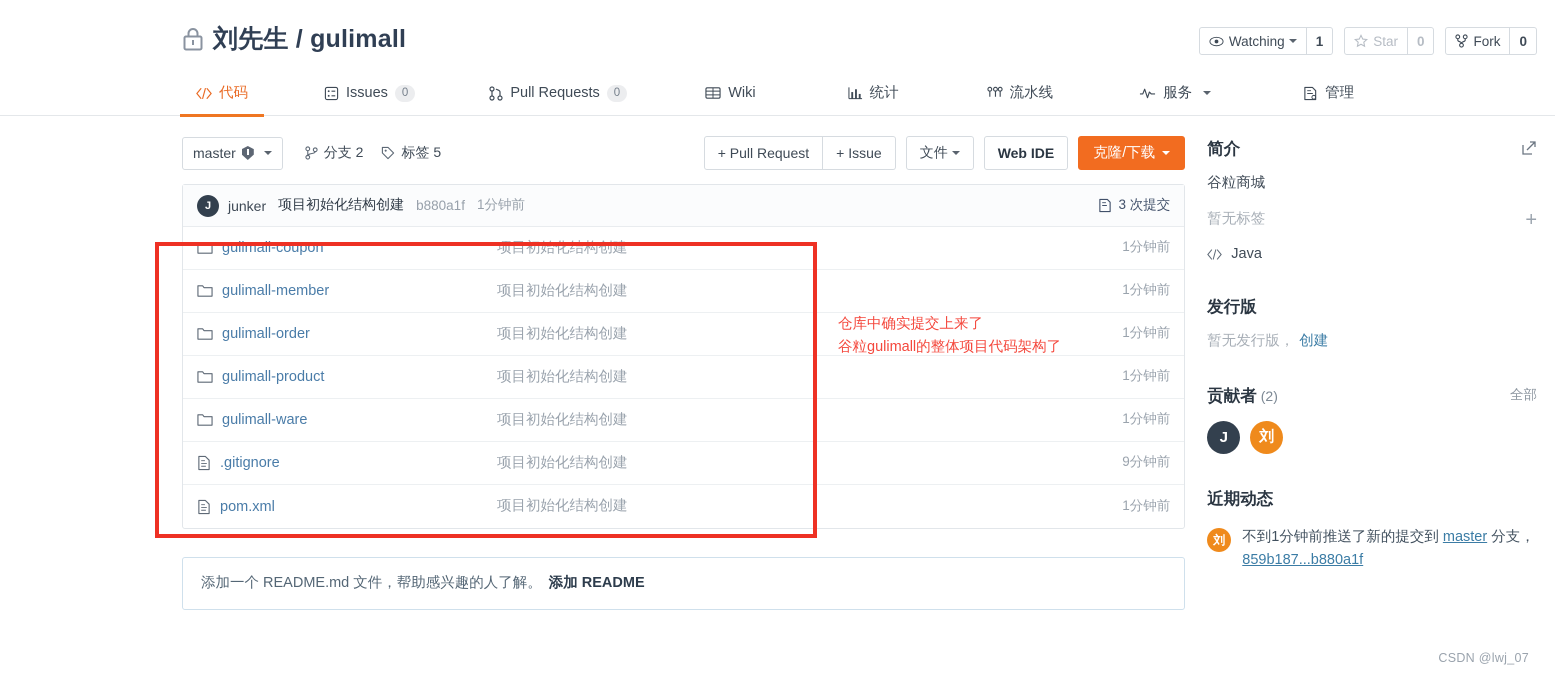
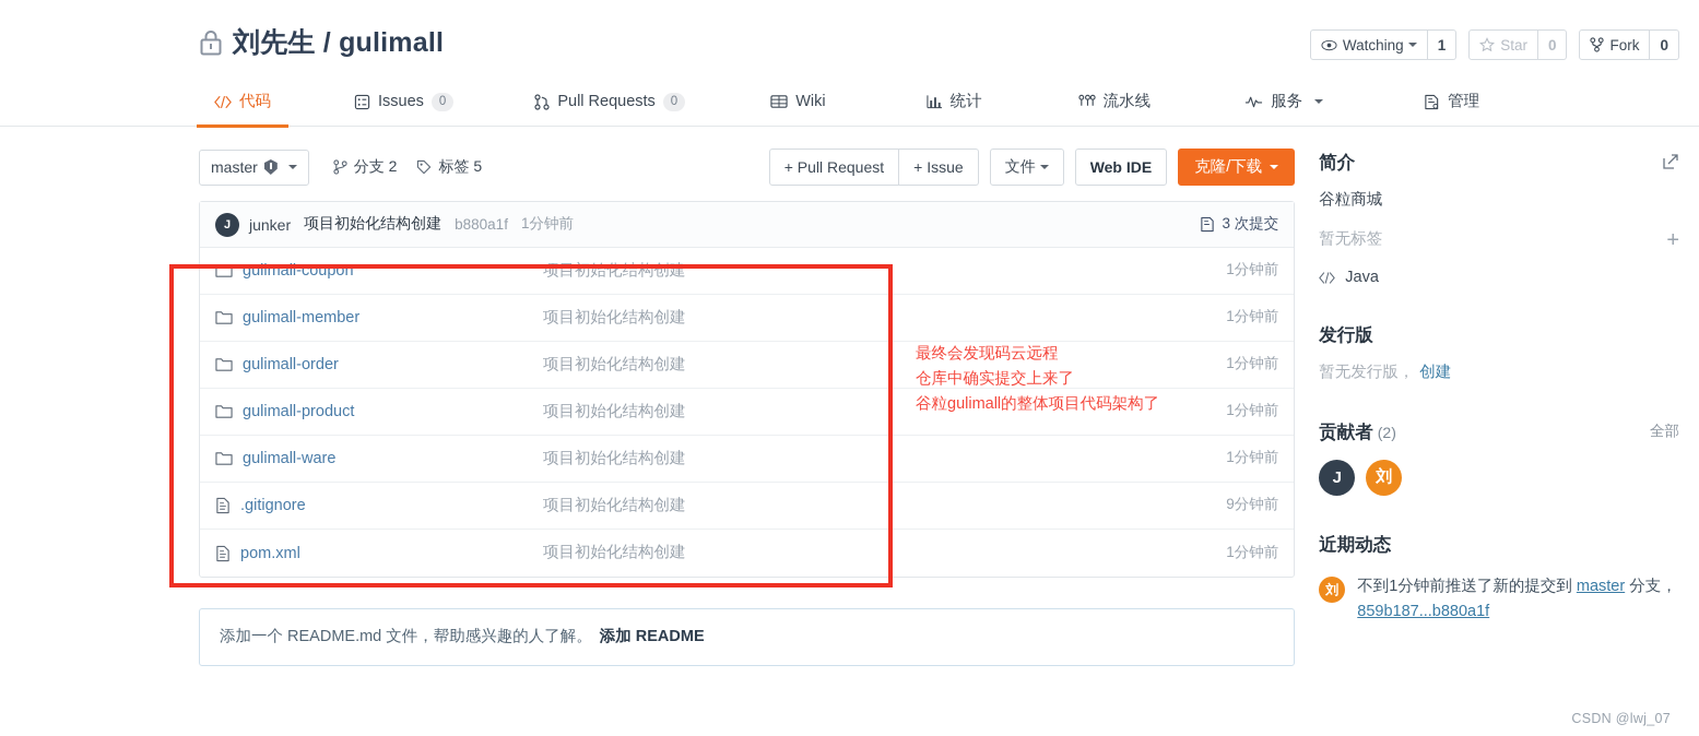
  刘先生 / gulimall
  Watching
  1
  Star
  0
  Fork
  0
  代码
  Issues
  0
  Pull Requests
  0
  Wiki
  统计
  流水线
  服务
  管理
  master
  分支 2
  标签 5
  + Pull Request
  + Issue
  文件
  Web IDE
  克隆/下载
  J
  junker
  项目初始化结构创建
  b880a1f
  1分钟前
  3 次提交
  gulimall-coupon
  项目初始化结构创建
  1分钟前
  gulimall-member
  项目初始化结构创建
  1分钟前
  gulimall-order
  项目初始化结构创建
  1分钟前
  gulimall-product
  项目初始化结构创建
  1分钟前
  gulimall-ware
  项目初始化结构创建
  1分钟前
  .gitignore
  项目初始化结构创建
  9分钟前
  pom.xml
  项目初始化结构创建
  1分钟前
  添加一个 README.md 文件，帮助感兴趣的人了解。
  添加 README
  简介
  谷粒商城
  暂无标签
  +
  Java
  发行版
  暂无发行版，
  创建
  贡献者
  (2)
  全部
  J
  刘
  近期动态
  刘
  不到1分钟前推送了新的提交到 master 分支， 859b187...b880a1f
+ 最终会发现码云远程
  仓库中确实提交上来了
  谷粒gulimall的整体项目代码架构了
  CSDN @lwj_07
